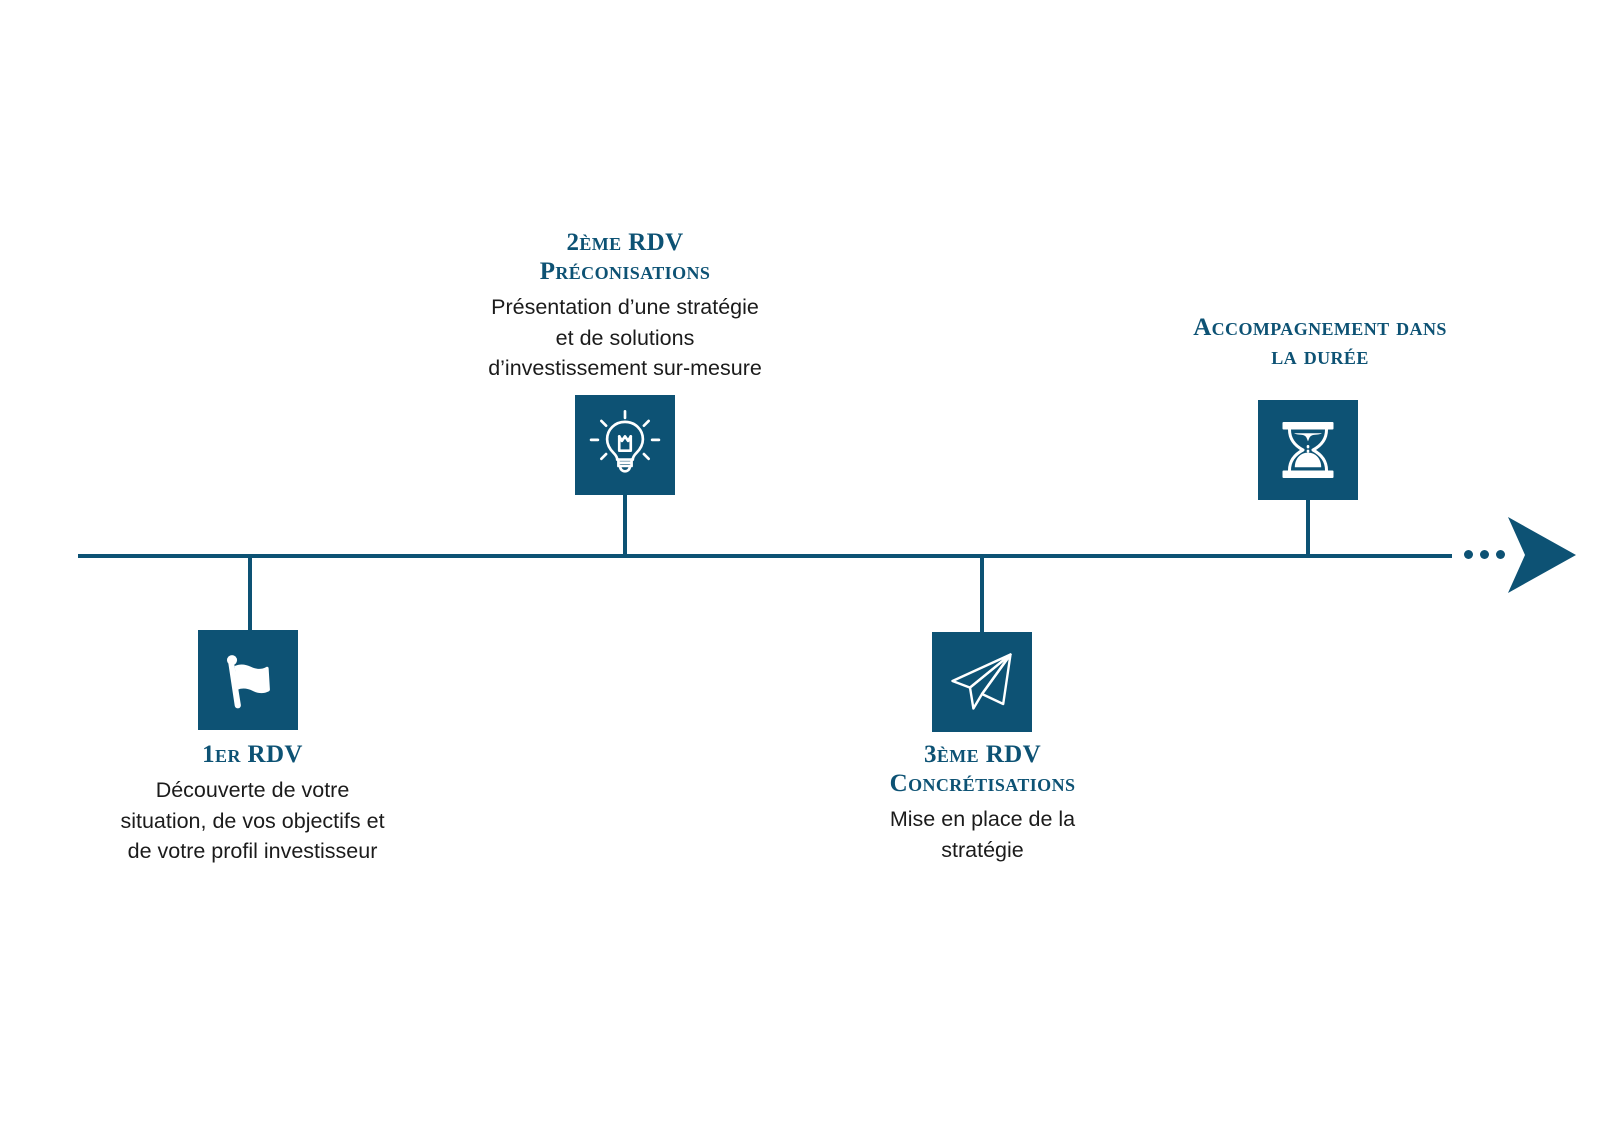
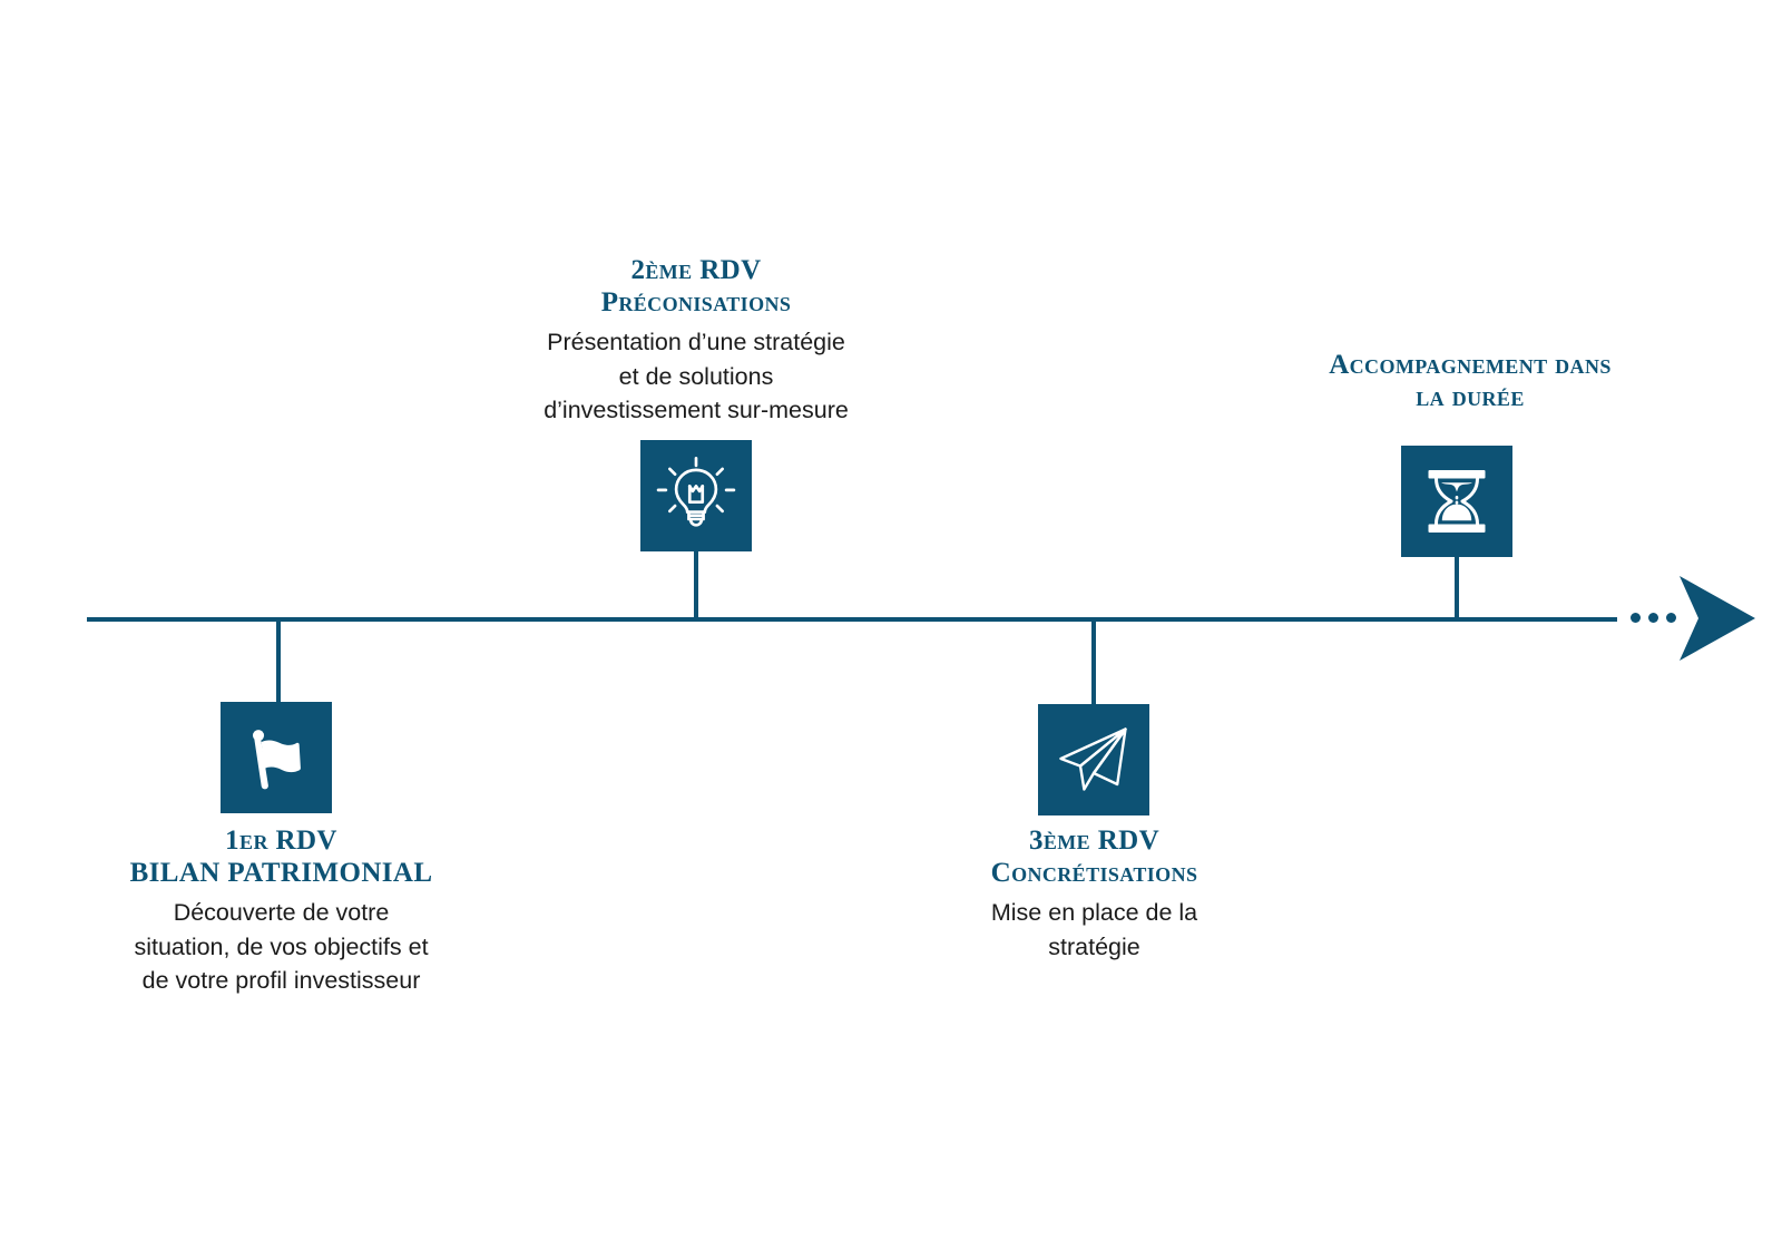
  1er RDV
+ BILAN PATRIMONIAL
  Découverte de votre
  situation, de vos objectifs et
  de votre profil investisseur
  2ème RDV
  Préconisations
  Présentation d’une stratégie
  et de solutions
  d’investissement sur-mesure
  3ème RDV
  Concrétisations
  Mise en place de la
  stratégie
  Accompagnement dans
  la durée
